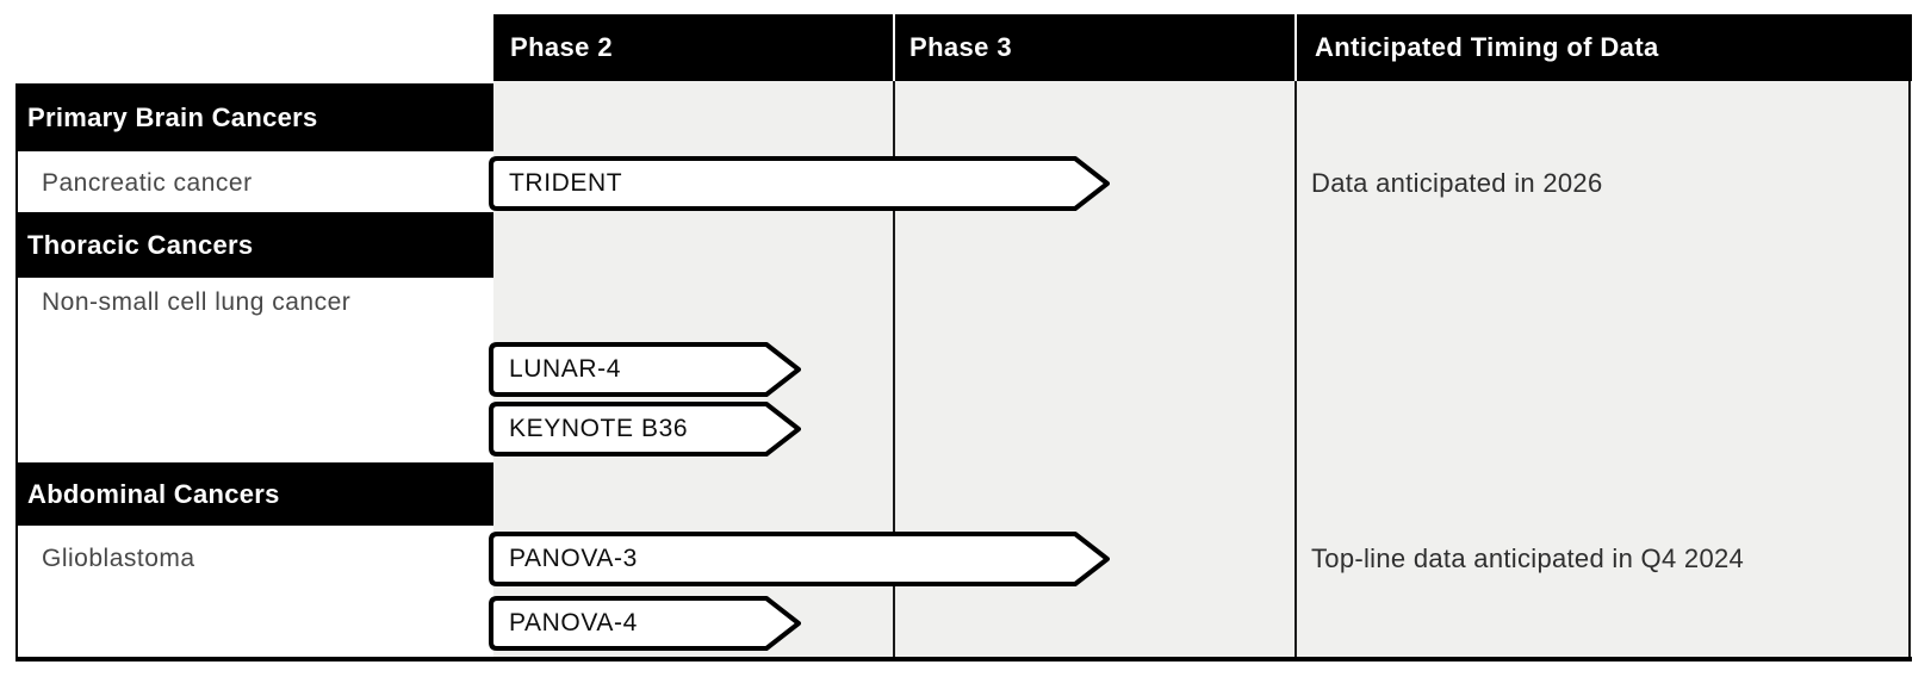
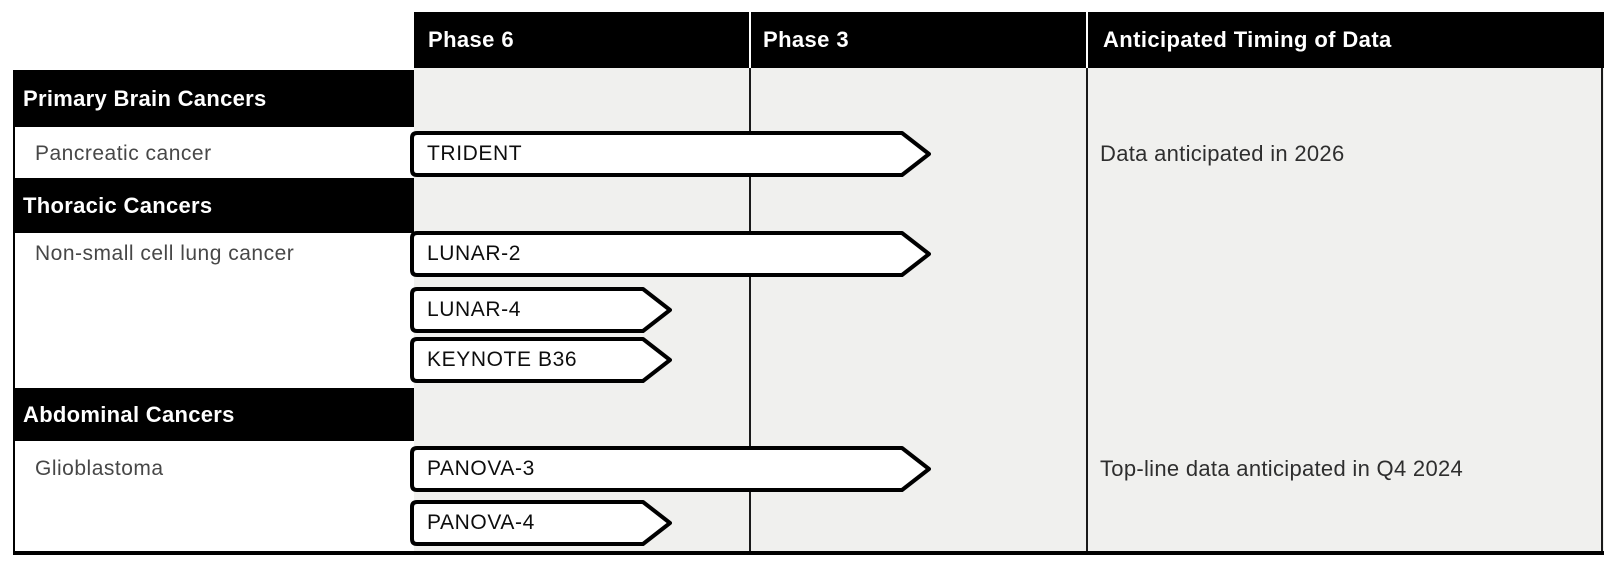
- Phase 2
+ Phase 6
  Phase 3
  Anticipated Timing of Data
  Primary Brain Cancers
  Pancreatic cancer
  Thoracic Cancers
  Non-small cell lung cancer
  Abdominal Cancers
  Glioblastoma
  TRIDENT
+ LUNAR-2
  LUNAR-4
  KEYNOTE B36
  PANOVA-3
  PANOVA-4
  Data anticipated in 2026
  Top-line data anticipated in Q4 2024
